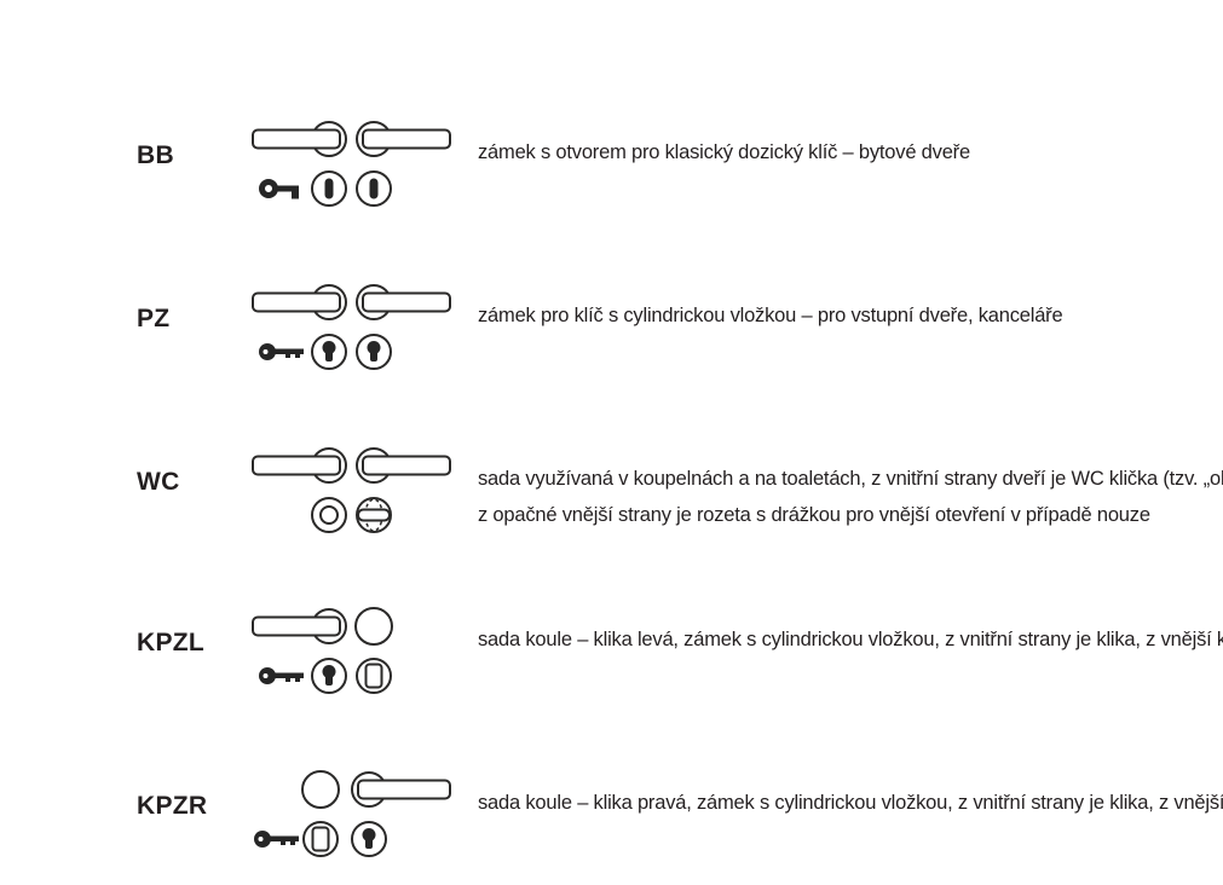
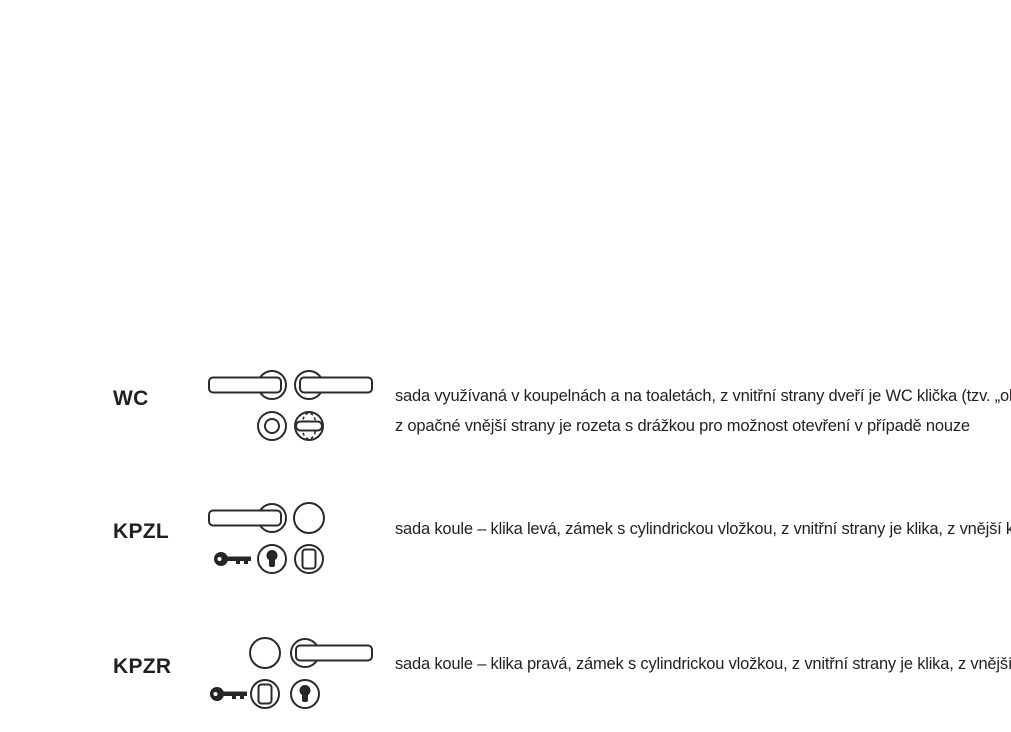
- BB
- zámek s otvorem pro klasický dozický klíč – bytové dveře
- PZ
- zámek pro klíč s cylindrickou vložkou – pro vstupní dveře, kanceláře
  WC
  sada využívaná v koupelnách a na toaletách, z vnitřní strany dveří je WC klička (tzv. „o
- z opačné vnější strany je rozeta s drážkou pro vnější otevření v případě nouze
+ z opačné vnější strany je rozeta s drážkou pro možnost otevření v případě nouze
  KPZL
  sada koule – klika levá, zámek s cylindrickou vložkou, z vnitřní strany je klika, z vnější k
  KPZR
  sada koule – klika pravá, zámek s cylindrickou vložkou, z vnitřní strany je klika, z vnější
